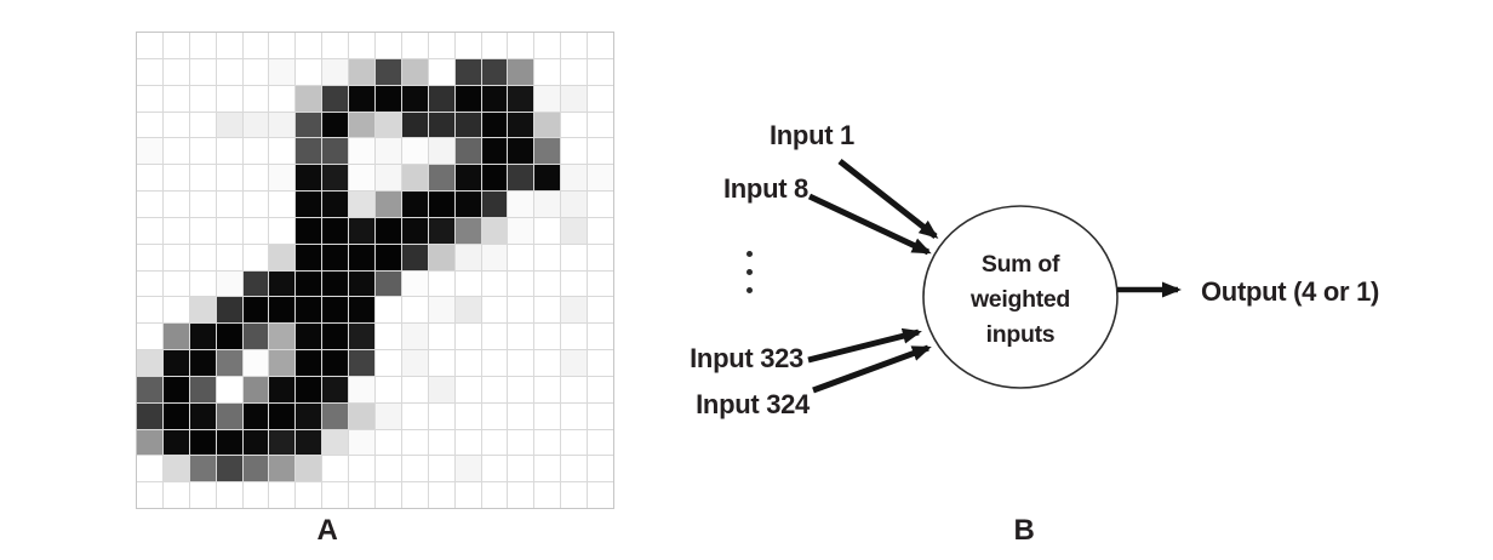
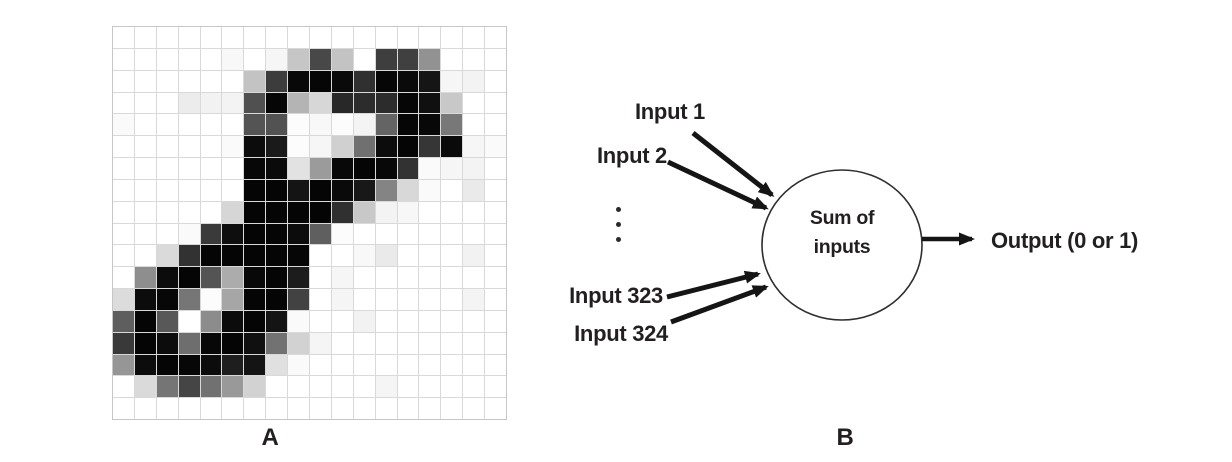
  A
  Input 1
- Input 8
+ Input 2
  Input 323
  Input 324
  Sum of
- weighted
  inputs
- Output (4 or 1)
+ Output (0 or 1)
  B
